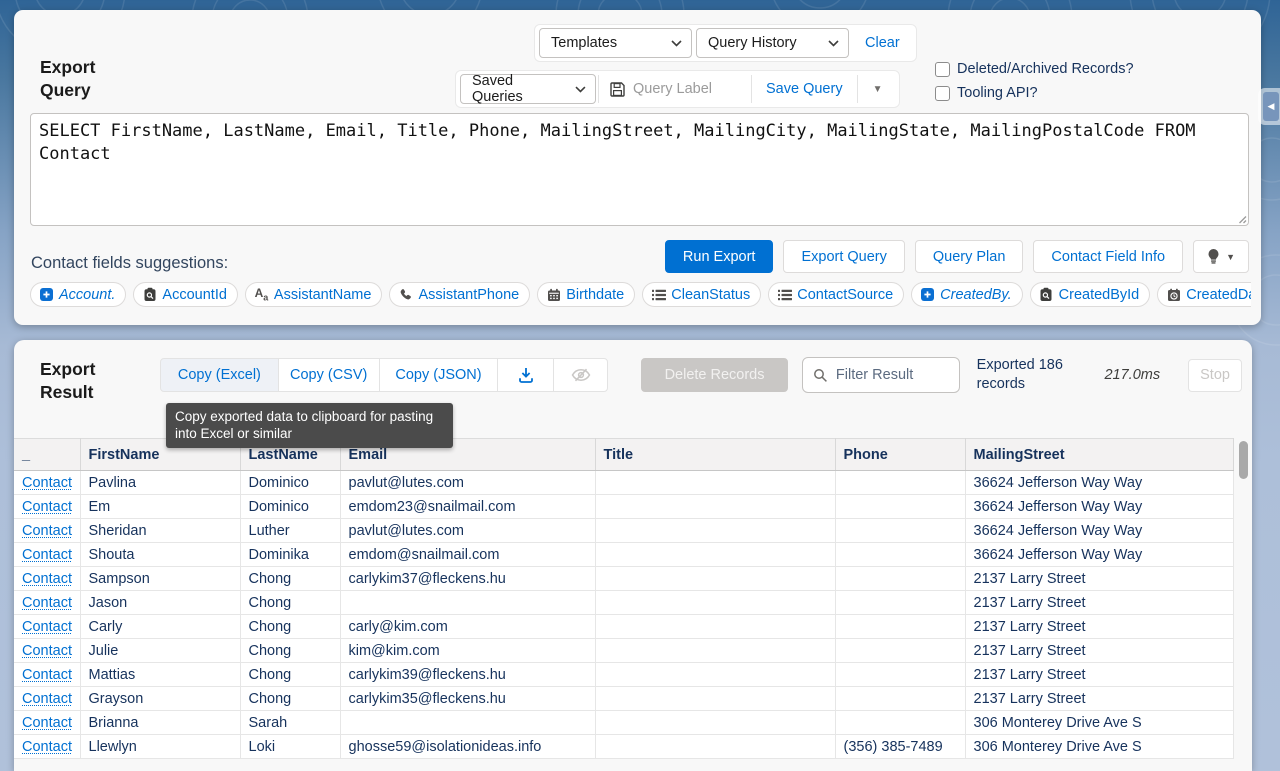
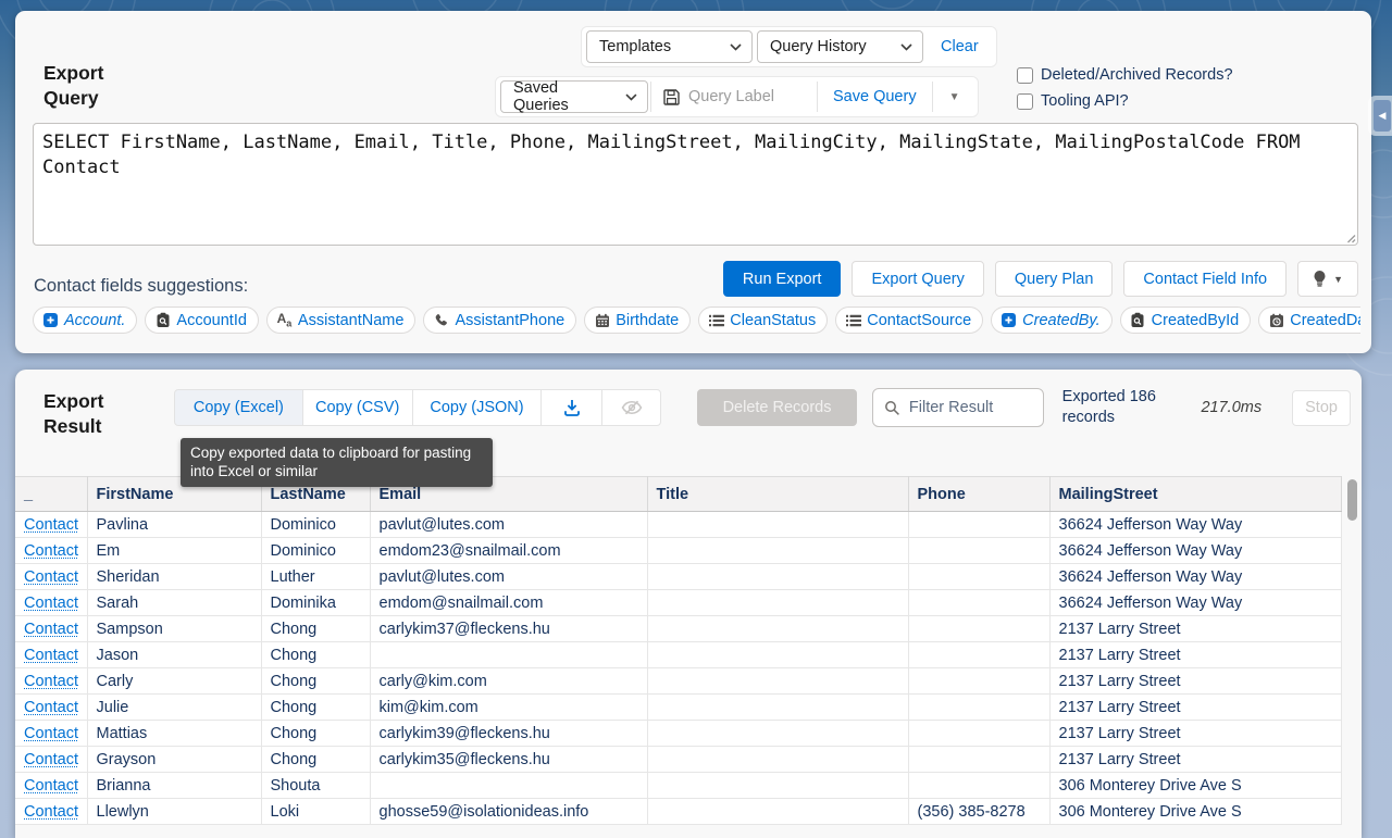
  Export Query
  Templates
  Query History
  Clear
  Saved Queries
  Query Label
  Save Query
  ▼
  Deleted/Archived Records?
  Tooling API?
  Contact fields suggestions:
  Run Export
  Export Query
  Query Plan
  Contact Field Info
  ▼
  Account.
  AccountId
  Aa
  AssistantName
  AssistantPhone
  Birthdate
  CleanStatus
  ContactSource
  CreatedBy.
  CreatedById
  CreatedD
  ◀
  Export Result
  Copy (Excel)
  Copy (CSV)
  Copy (JSON)
  Delete Records
  Filter Result
  Exported 186 records
  217.0ms
  Stop
  Copy exported data to clipboard for pasting into Excel or similar
  _	FirstName	LastName	Email	Title	Phone	MailingStreet
  Contact	Pavlina	Dominico	pavlut@lutes.com			36624 Jefferson Way Way
  Contact	Em	Dominico	emdom23@snailmail.com			36624 Jefferson Way Way
  Contact	Sheridan	Luther	pavlut@lutes.com			36624 Jefferson Way Way
- Contact	Shouta	Dominika	emdom@snailmail.com			36624 Jefferson Way Way
+ Contact	Sarah	Dominika	emdom@snailmail.com			36624 Jefferson Way Way
  Contact	Sampson	Chong	carlykim37@fleckens.hu			2137 Larry Street
  Contact	Jason	Chong				2137 Larry Street
  Contact	Carly	Chong	carly@kim.com			2137 Larry Street
  Contact	Julie	Chong	kim@kim.com			2137 Larry Street
  Contact	Mattias	Chong	carlykim39@fleckens.hu			2137 Larry Street
  Contact	Grayson	Chong	carlykim35@fleckens.hu			2137 Larry Street
- Contact	Brianna	Sarah				306 Monterey Drive Ave S
+ Contact	Brianna	Shouta				306 Monterey Drive Ave S
- Contact	Llewlyn	Loki	ghosse59@isolationideas.info		(356) 385-7489	306 Monterey Drive Ave S
+ Contact	Llewlyn	Loki	ghosse59@isolationideas.info		(356) 385-8278	306 Monterey Drive Ave S
